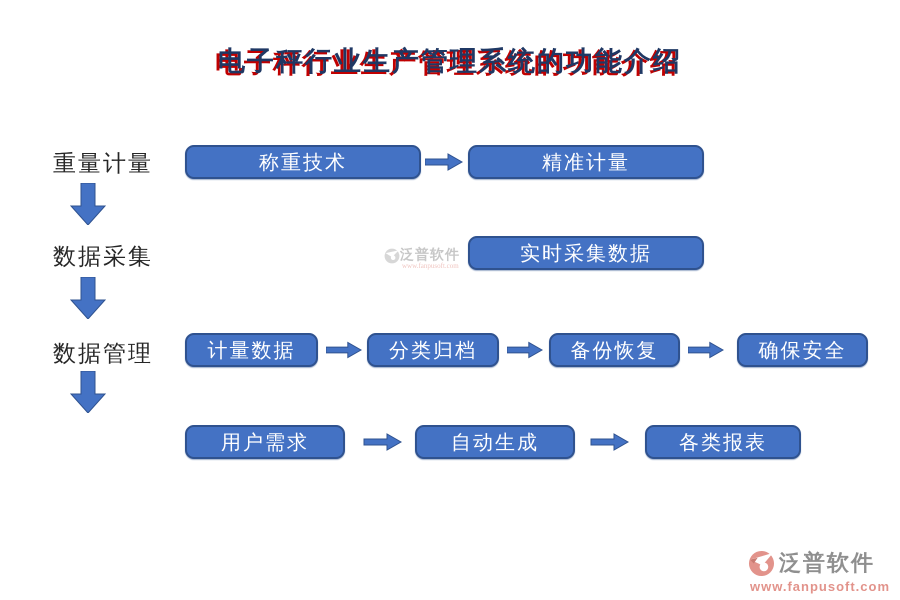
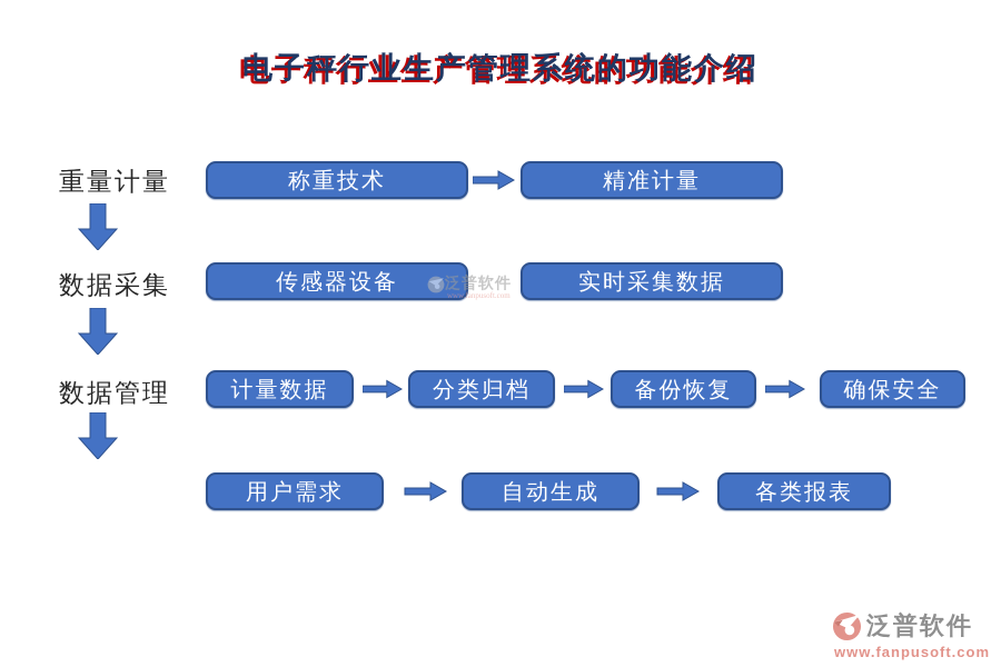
  电子秤行业生产管理系统的功能介绍
  重量计量
  数据采集
  数据管理
  称重技术
  精准计量
+ 传感器设备
  实时采集数据
  泛普软件
  www.fanpusoft.com
  计量数据
  分类归档
  备份恢复
  确保安全
  用户需求
  自动生成
  各类报表
  泛普软件
  www.fanpusoft.com
